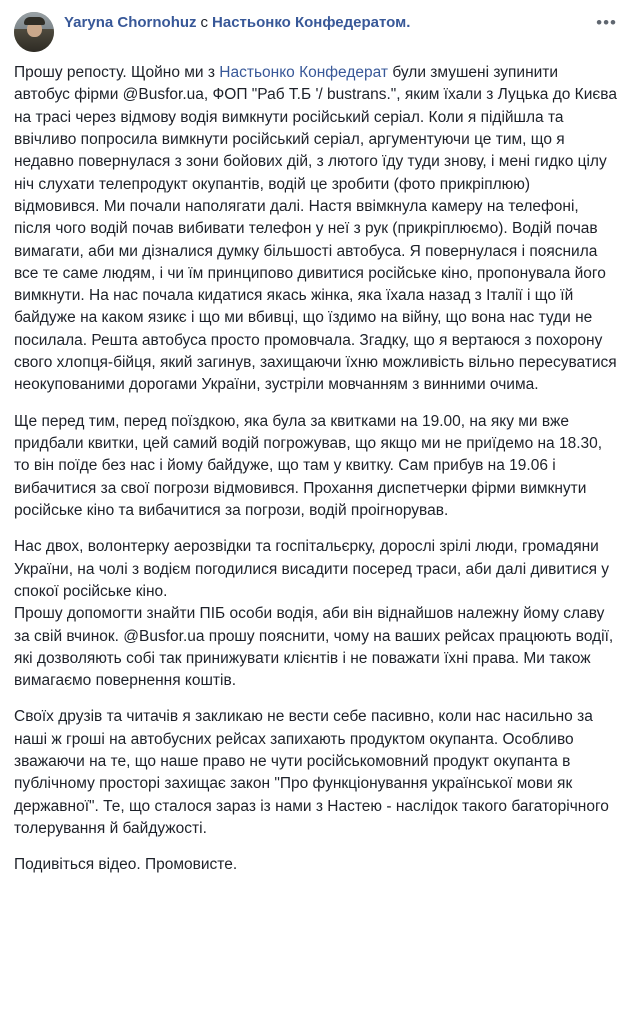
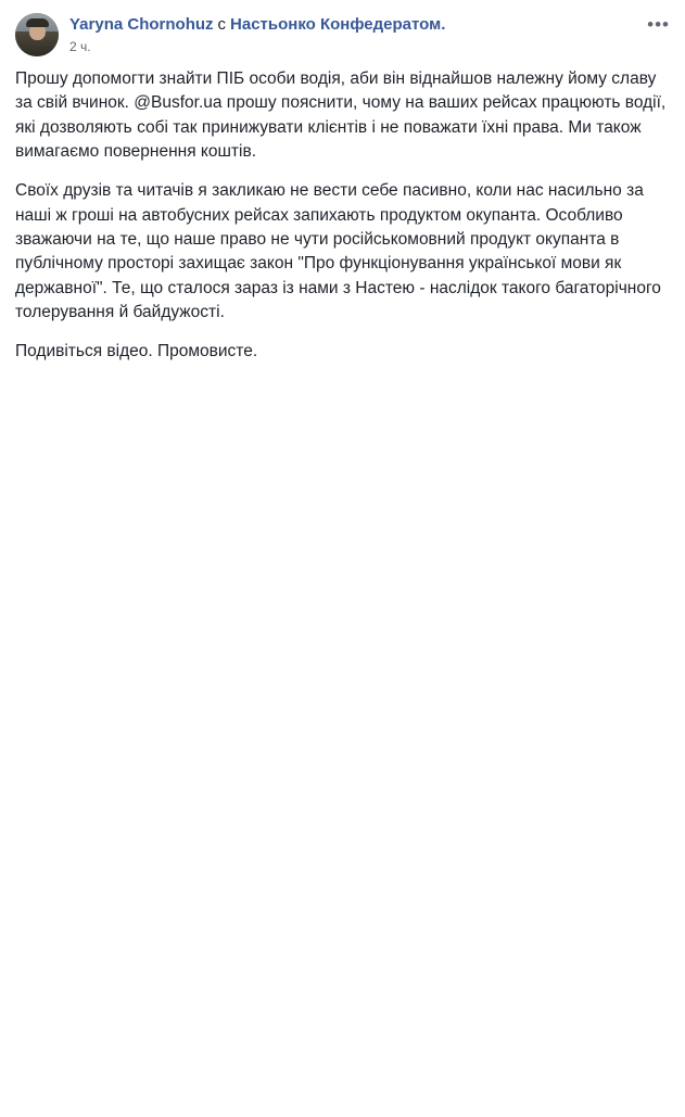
  Yaryna Chornohuz с Настьонко Конфедератом.
+ 2 ч.
  •••
- Прошу репосту. Щойно ми з Настьонко Конфедерат були змушені зупинити автобус фірми @Busfor.ua, ФОП "Раб Т.Б '/ bustrans.", яким їхали з Луцька до Києва на трасі через відмову водія вимкнути російський серіал. Коли я підійшла та ввічливо попросила вимкнути російський серіал, аргументуючи це тим, що я недавно повернулася з зони бойових дій, з лютого їду туди знову, і мені гидко цілу ніч слухати телепродукт окупантів, водій це зробити (фото прикріплюю) відмовився. Ми почали наполягати далі. Настя ввімкнула камеру на телефоні, після чого водій почав вибивати телефон у неї з рук (прикріплюємо). Водій почав вимагати, аби ми дізналися думку більшості автобуса. Я повернулася і пояснила все те саме людям, і чи їм принципово дивитися російське кіно, пропонувала його вимкнути. На нас почала кидатися якась жінка, яка їхала назад з Італії і що їй байдуже на каком язикє і що ми вбивці, що їздимо на війну, що вона нас туди не посилала. Решта автобуса просто промовчала. Згадку, що я вертаюся з похорону свого хлопця-бійця, який загинув, захищаючи їхню можливість вільно пересуватися неокупованими дорогами України, зустріли мовчанням з винними очима.
- Ще перед тим, перед поїздкою, яка була за квитками на 19.00, на яку ми вже придбали квитки, цей самий водій погрожував, що якщо ми не приїдемо на 18.30, то він поїде без нас і йому байдуже, що там у квитку. Сам прибув на 19.06 і вибачитися за свої погрози відмовився. Прохання диспетчерки фірми вимкнути російське кіно та вибачитися за погрози, водій проігнорував.
- Нас двох, волонтерку аерозвідки та госпітальєрку, дорослі зрілі люди, громадяни України, на чолі з водієм погодилися висадити посеред траси, аби далі дивитися у спокої російське кіно.
  Прошу допомогти знайти ПІБ особи водія, аби він віднайшов належну йому славу за свій вчинок. @Busfor.ua прошу пояснити, чому на ваших рейсах працюють водії, які дозволяють собі так принижувати клієнтів і не поважати їхні права. Ми також вимагаємо повернення коштів.
  Своїх друзів та читачів я закликаю не вести себе пасивно, коли нас насильно за наші ж гроші на автобусних рейсах запихають продуктом окупанта. Особливо зважаючи на те, що наше право не чути російськомовний продукт окупанта в публічному просторі захищає закон "Про функціонування української мови як державної". Те, що сталося зараз із нами з Настею - наслідок такого багаторічного толерування й байдужості.
  Подивіться відео. Промовисте.
